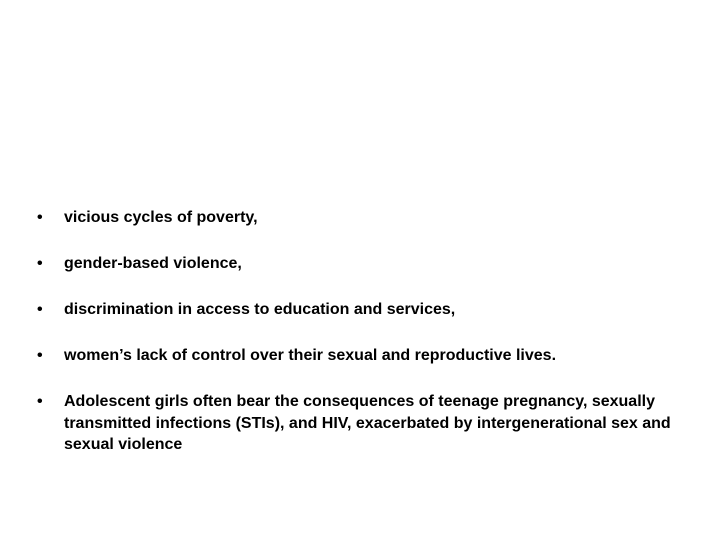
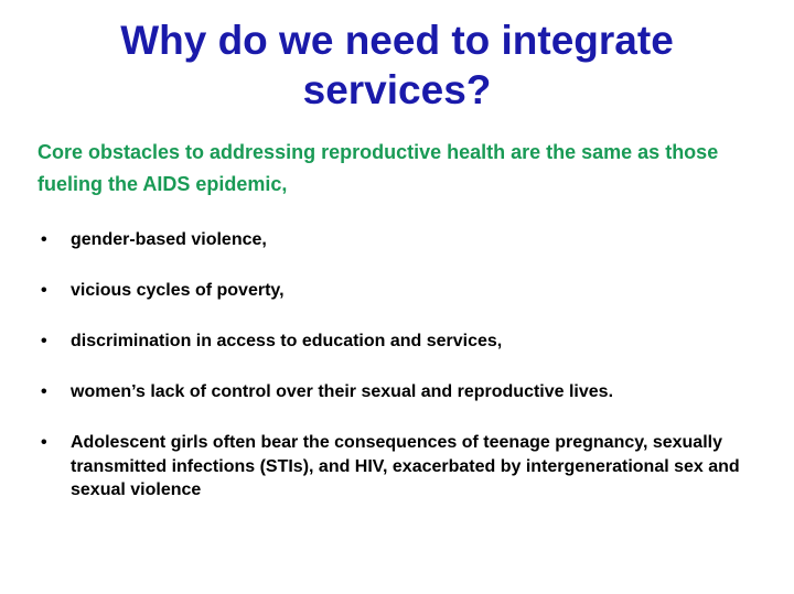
+ Why do we need to integrate services?
+ Core obstacles to addressing reproductive health are the same as those fueling the AIDS epidemic,
  •
- vicious cycles of poverty,
+ gender-based violence,
  •
- gender-based violence,
+ vicious cycles of poverty,
  •
  discrimination in access to education and services,
  •
  women’s lack of control over their sexual and reproductive lives.
  •
  Adolescent girls often bear the consequences of teenage pregnancy, sexually transmitted infections (STIs), and HIV, exacerbated by intergenerational sex and sexual violence
